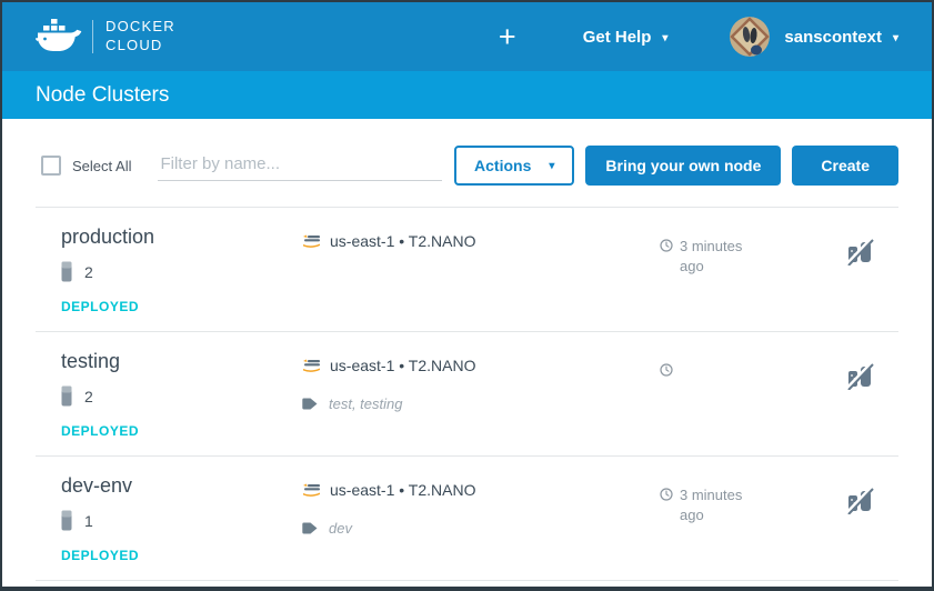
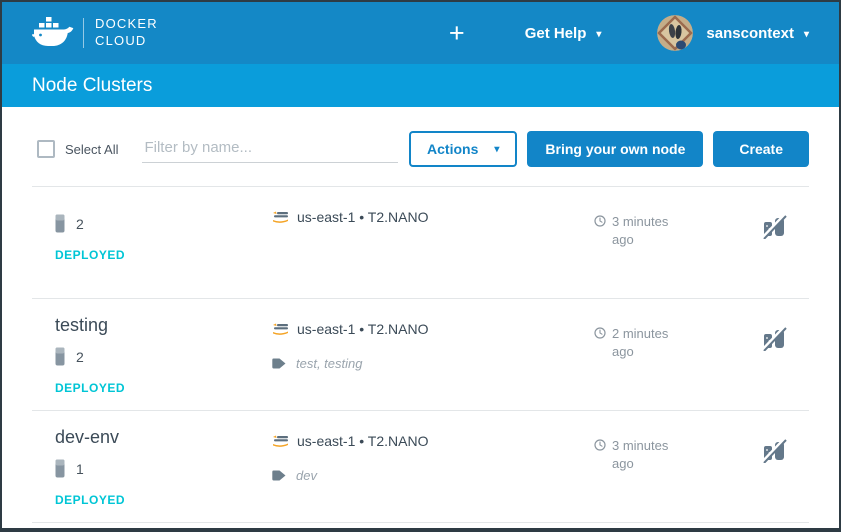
  DOCKER
  CLOUD
  +
  Get Help
  ▾
  sanscontext
  ▾
  Node Clusters
  Select All
  Filter by name...
  Actions
  ▾
  Bring your own node
  Create
- production
  2
  DEPLOYED
  us-east-1 • T2.NANO
  3 minutes ago
  testing
  2
  DEPLOYED
  us-east-1 • T2.NANO
  test, testing
+ 2 minutes ago
  dev-env
  1
  DEPLOYED
  us-east-1 • T2.NANO
  dev
  3 minutes ago
